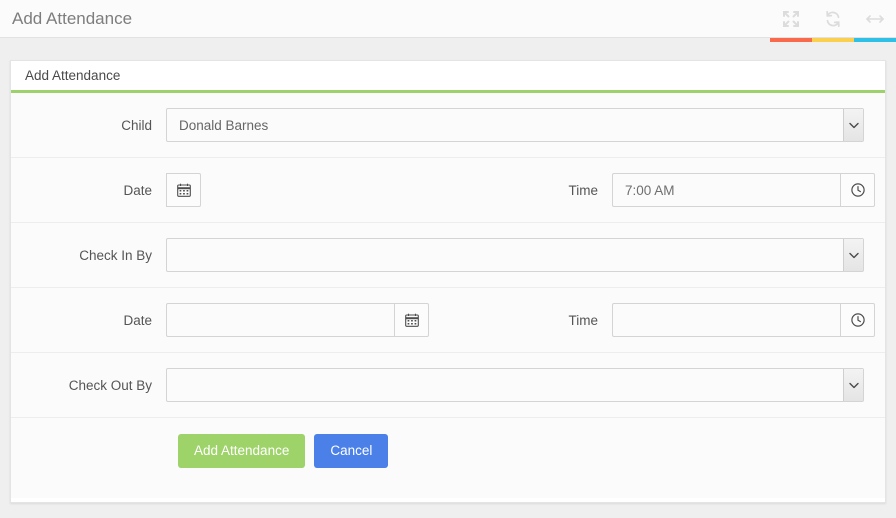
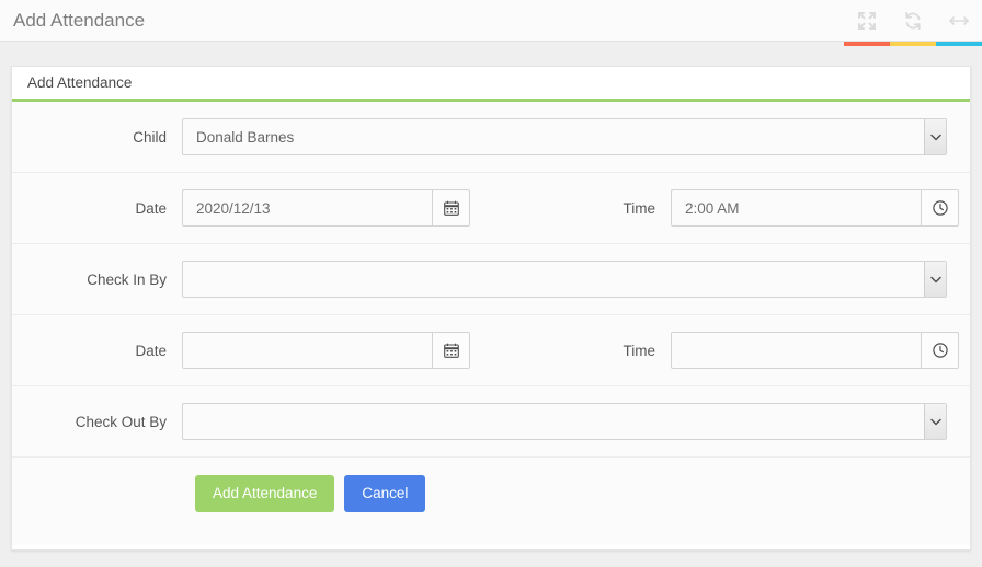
  Add Attendance
  Add Attendance
  Child
  Donald Barnes
  Date
+ 2020/12/13
  Time
- 7:00 AM
+ 2:00 AM
  Check In By
  Date
  Time
  Check Out By
  Add Attendance
  Cancel
